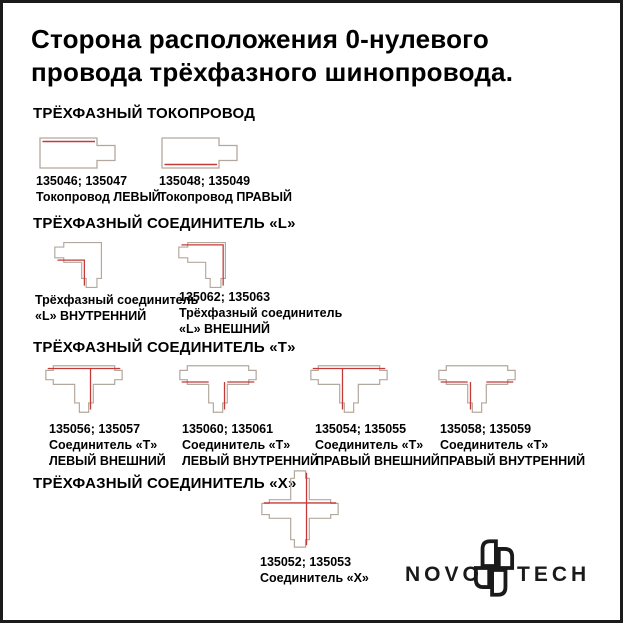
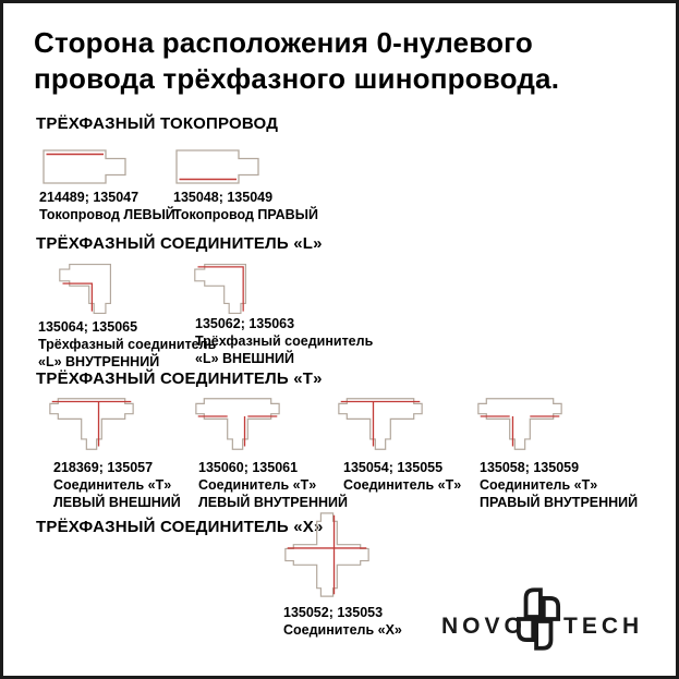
  Сторона расположения 0-нулевого
  провода трёхфазного шинопровода.
  ТРЁХФАЗНЫЙ ТОКОПРОВОД
- 135046; 135047
+ 214489; 135047
  Токопровод ЛЕВЫЙ
  135048; 135049
  Токопровод ПРАВЫЙ
  ТРЁХФАЗНЫЙ СОЕДИНИТЕЛЬ «L»
+ 135064; 135065
  Трёхфазный соединитель
  «L» ВНУТРЕННИЙ
  135062; 135063
  Трёхфазный соединитель
  «L» ВНЕШНИЙ
  ТРЁХФАЗНЫЙ СОЕДИНИТЕЛЬ «Т»
- 135056; 135057
+ 218369; 135057
  Соединитель «Т»
  ЛЕВЫЙ ВНЕШНИЙ
  135060; 135061
  Соединитель «Т»
  ЛЕВЫЙ ВНУТРЕННИЙ
  135054; 135055
  Соединитель «Т»
- ПРАВЫЙ ВНЕШНИЙ
  135058; 135059
  Соединитель «Т»
  ПРАВЫЙ ВНУТРЕННИЙ
  ТРЁХФАЗНЫЙ СОЕДИНИТЕЛЬ «Х»
  135052; 135053
  Соединитель «Х»
  NOVO
  TECH
